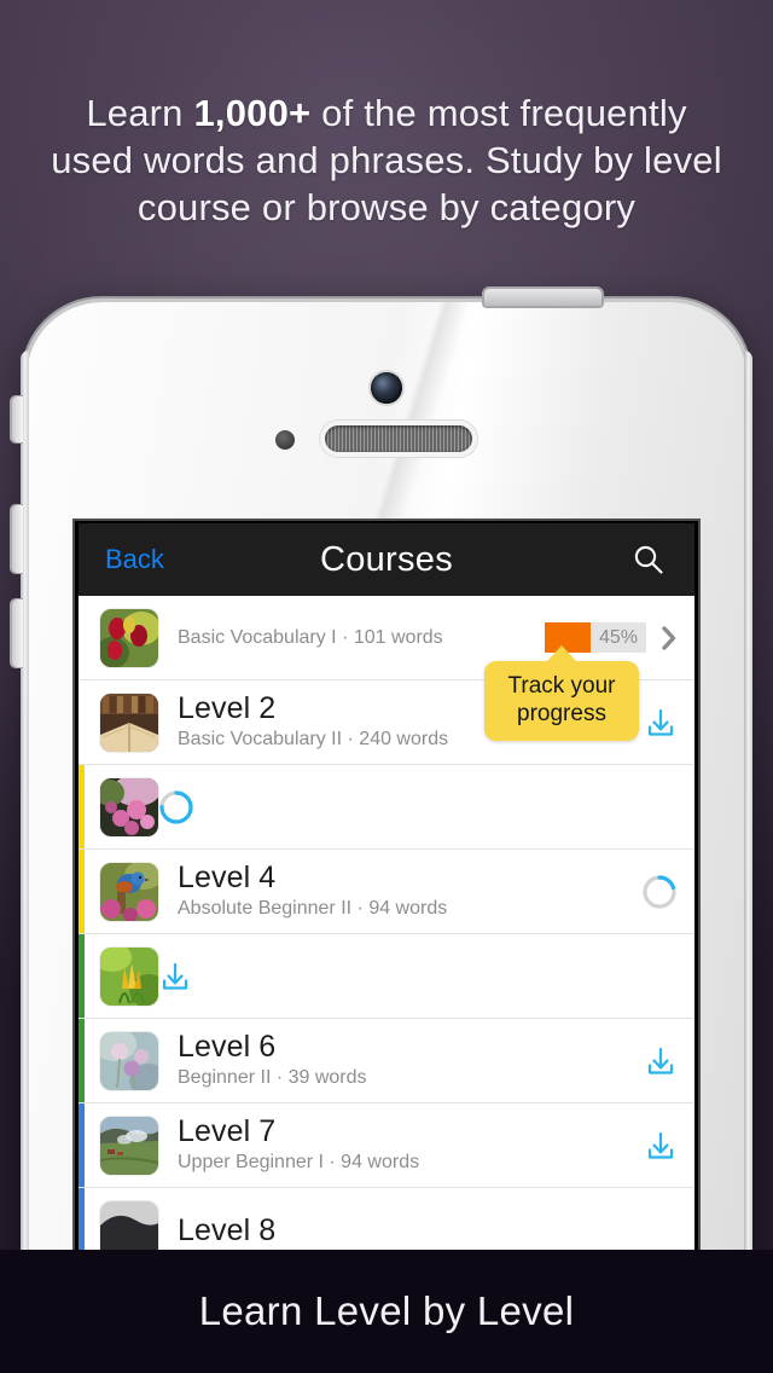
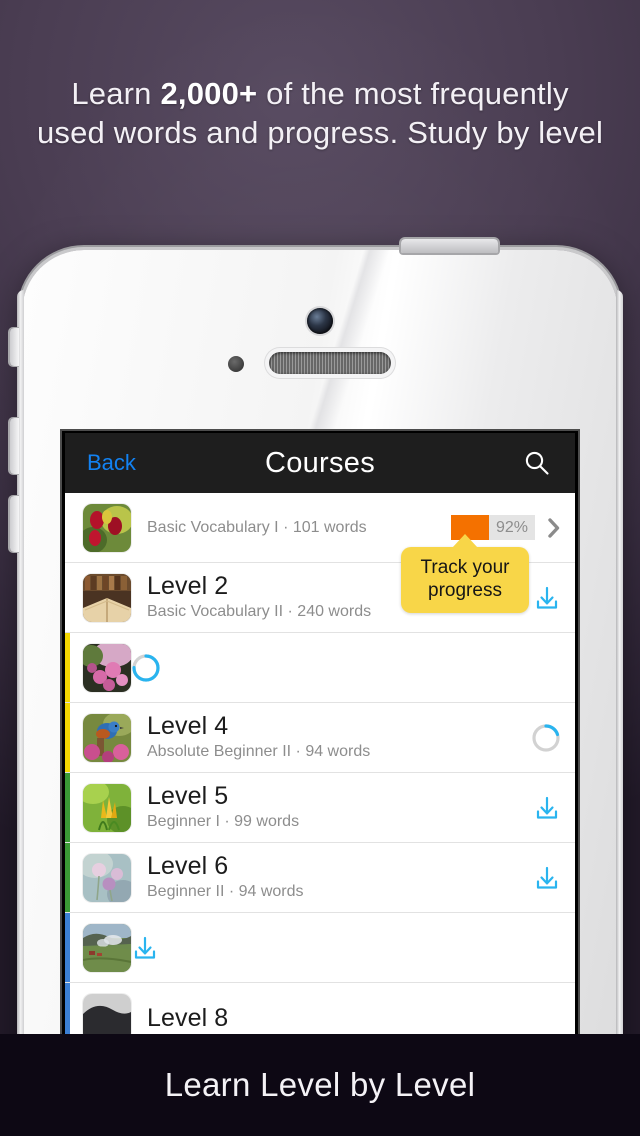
- Learn 1,000+ of the most frequently
+ Learn 2,000+ of the most frequently
- used words and phrases. Study by level
+ used words and progress. Study by level
- course or browse by category
  Back
  Courses
  Basic Vocabulary I · 101 words
- 45%
+ 92%
  Level 2
  Basic Vocabulary II · 240 words
  Level 4
  Absolute Beginner II · 94 words
+ Level 5
+ Beginner I · 99 words
  Level 6
- Beginner II · 39 words
+ Beginner II · 94 words
- Level 7
- Upper Beginner I · 94 words
  Level 8
  Track your
  progress
  Learn Level by Level
